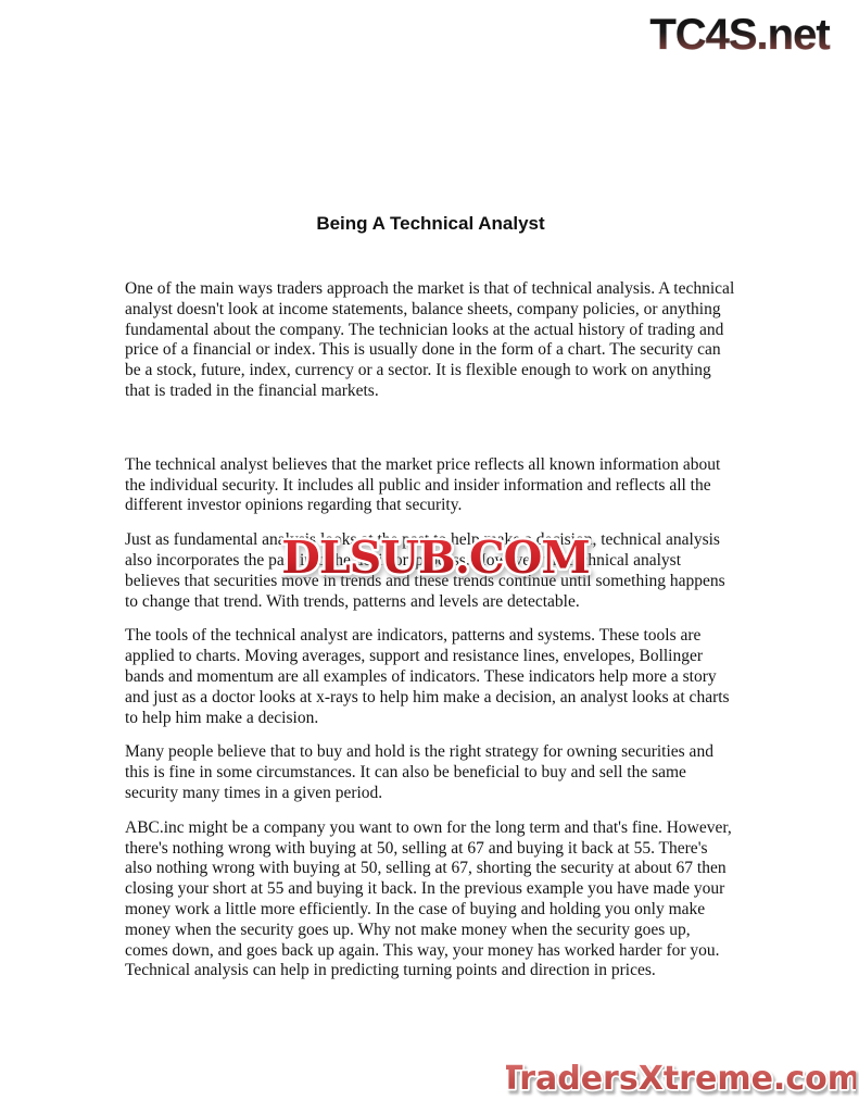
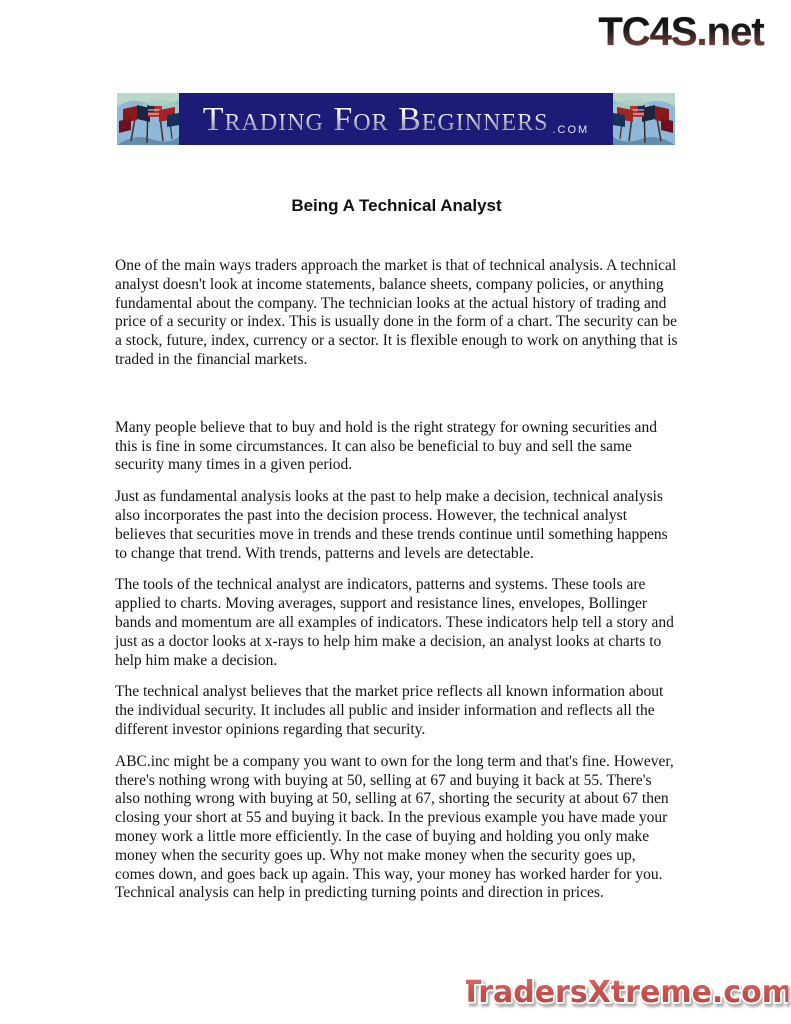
  TC4S.net
+ Trading For Beginners
+ .COM
  Being A Technical Analyst
- One of the main ways traders approach the market is that of technical analysis. A technical analyst doesn't look at income statements, balance sheets, company policies, or anything fundamental about the company. The technician looks at the actual history of trading and price of a financial or index. This is usually done in the form of a chart. The security can be a stock, future, index, currency or a sector. It is flexible enough to work on anything that is traded in the financial markets.
+ One of the main ways traders approach the market is that of technical analysis. A technical analyst doesn't look at income statements, balance sheets, company policies, or anything fundamental about the company. The technician looks at the actual history of trading and price of a security or index. This is usually done in the form of a chart. The security can be a stock, future, index, currency or a sector. It is flexible enough to work on anything that is traded in the financial markets.
- The technical analyst believes that the market price reflects all known information about the individual security. It includes all public and insider information and reflects all the different investor opinions regarding that security.
+ Many people believe that to buy and hold is the right strategy for owning securities and this is fine in some circumstances. It can also be beneficial to buy and sell the same security many times in a given period.
  Just as fundamental analysis looks at the past to help make a decision, technical analysis also incorporates the past into the decision process. However, the technical analyst believes that securities move in trends and these trends continue until something happens to change that trend. With trends, patterns and levels are detectable.
- The tools of the technical analyst are indicators, patterns and systems. These tools are applied to charts. Moving averages, support and resistance lines, envelopes, Bollinger bands and momentum are all examples of indicators. These indicators help more a story and just as a doctor looks at x-rays to help him make a decision, an analyst looks at charts to help him make a decision.
+ The tools of the technical analyst are indicators, patterns and systems. These tools are applied to charts. Moving averages, support and resistance lines, envelopes, Bollinger bands and momentum are all examples of indicators. These indicators help tell a story and just as a doctor looks at x-rays to help him make a decision, an analyst looks at charts to help him make a decision.
- Many people believe that to buy and hold is the right strategy for owning securities and this is fine in some circumstances. It can also be beneficial to buy and sell the same security many times in a given period.
+ The technical analyst believes that the market price reflects all known information about the individual security. It includes all public and insider information and reflects all the different investor opinions regarding that security.
  ABC.inc might be a company you want to own for the long term and that's fine. However, there's nothing wrong with buying at 50, selling at 67 and buying it back at 55. There's also nothing wrong with buying at 50, selling at 67, shorting the security at about 67 then closing your short at 55 and buying it back. In the previous example you have made your money work a little more efficiently. In the case of buying and holding you only make money when the security goes up. Why not make money when the security goes up, comes down, and goes back up again. This way, your money has worked harder for you. Technical analysis can help in predicting turning points and direction in prices.
- DLSUB.COM
  TradersXtreme.com
